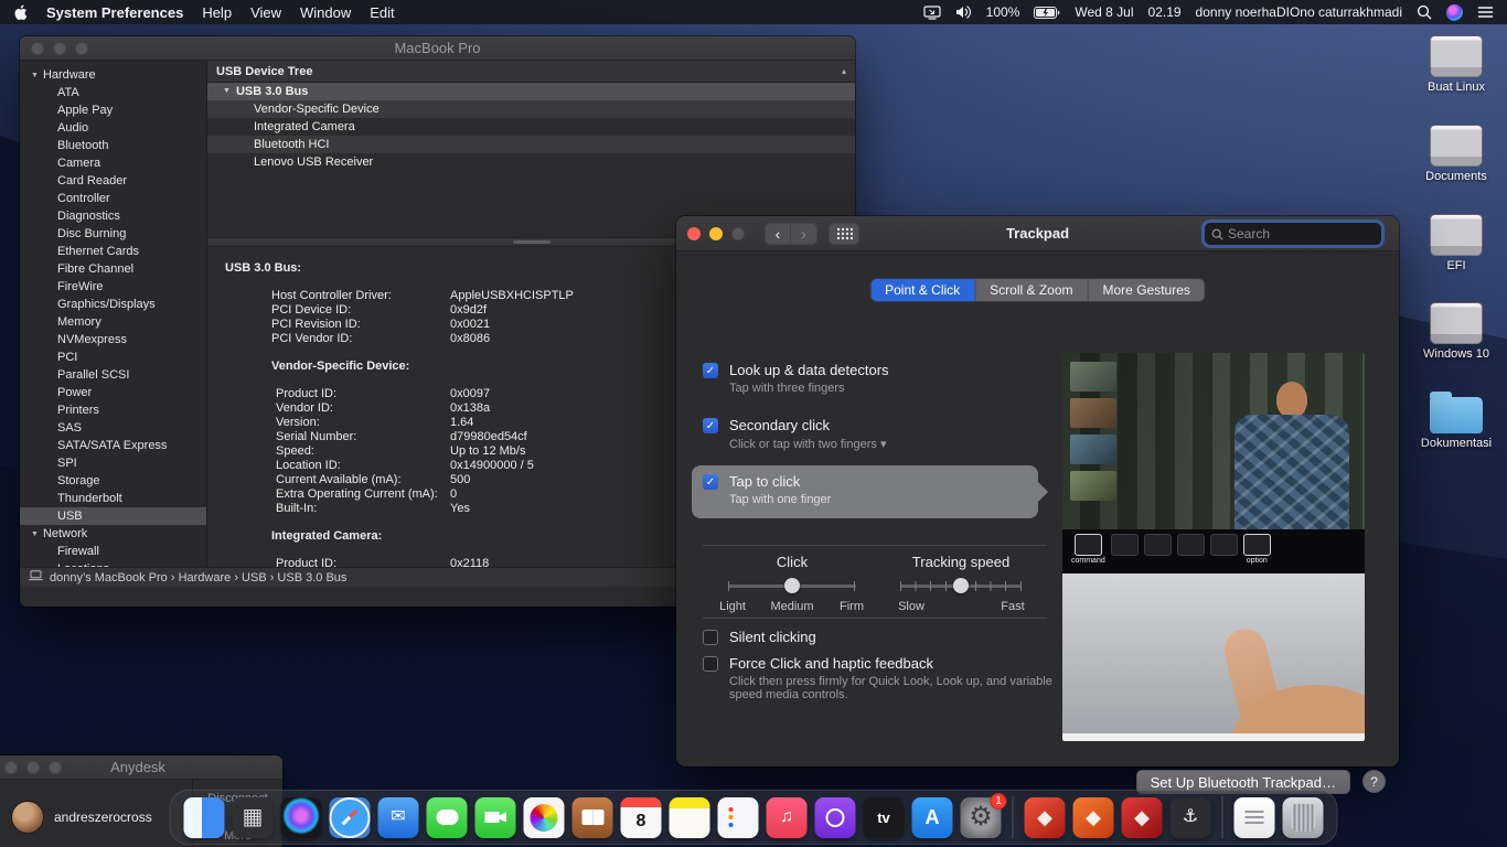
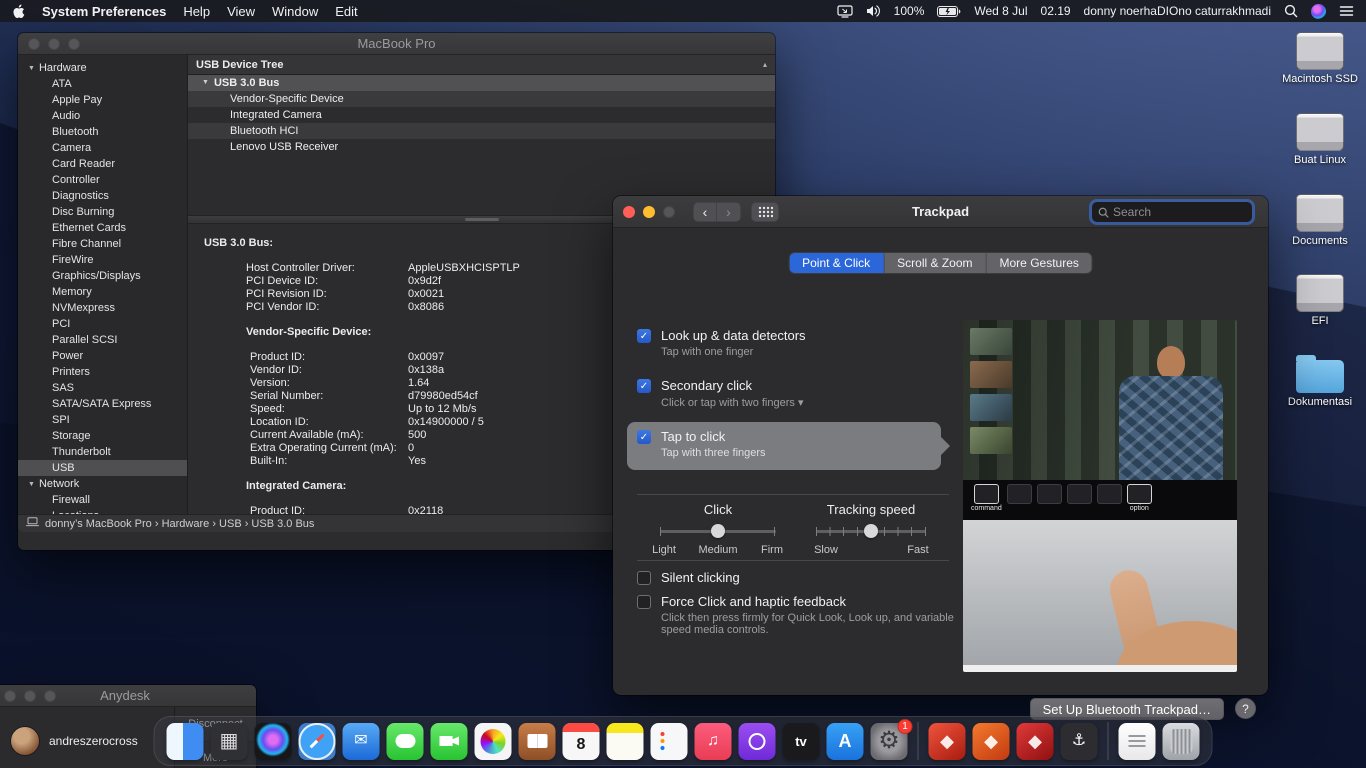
  System Preferences
  Help
  View
  Window
  Edit
  100%
  Wed 8 Jul
  02.19
  donny noerhaDIOno caturrakhmadi
+ Macintosh SSD
  Buat Linux
  Documents
  EFI
- Windows 10
  Dokumentasi
  MacBook Pro
  Hardware
  ATA
  Apple Pay
  Audio
  Bluetooth
  Camera
  Card Reader
  Controller
  Diagnostics
  Disc Burning
  Ethernet Cards
  Fibre Channel
  FireWire
  Graphics/Displays
  Memory
  NVMexpress
  PCI
  Parallel SCSI
  Power
  Printers
  SAS
  SATA/SATA Express
  SPI
  Storage
  Thunderbolt
  USB
  Network
  Firewall
  USB Device Tree
  ▴
  USB 3.0 Bus
  Vendor-Specific Device
  Integrated Camera
  Bluetooth HCI
  Lenovo USB Receiver
  USB 3.0 Bus:
  Host Controller Driver:
  AppleUSBXHCISPTLP
  PCI Device ID:
  0x9d2f
  PCI Revision ID:
  0x0021
  PCI Vendor ID:
  0x8086
  Vendor-Specific Device:
  Product ID:
  0x0097
  Vendor ID:
  0x138a
  Version:
  1.64
  Serial Number:
  d79980ed54cf
  Speed:
  Up to 12 Mb/s
  Location ID:
  0x14900000 / 5
  Current Available (mA):
  500
  Extra Operating Current (mA):
  0
  Built-In:
  Yes
  Integrated Camera:
  Product ID:
  0x2118
  donny’s MacBook Pro › Hardware › USB › USB 3.0 Bus
  ‹
  ›
  Trackpad
  Search
  Point & Click
  Scroll & Zoom
  More Gestures
  ✓
  Look up & data detectors
- Tap with three fingers
+ Tap with one finger
  ✓
  Secondary click
  Click or tap with two fingers ▾
  ✓
  Tap to click
- Tap with one finger
+ Tap with three fingers
  Click
  Light
  Medium
  Firm
  Tracking speed
  Slow
  Fast
  Silent clicking
  Force Click and haptic feedback
  Click then press firmly for Quick Look, Look up, and variable speed media controls.
  Set Up Bluetooth Trackpad…
  ?
  Anydesk
  andreszerocross
  ▦
  ✉
  8
  ♫
  tv
  A
  ⚙
  1
  ◆
  ◆
  ◆
  ⚓
